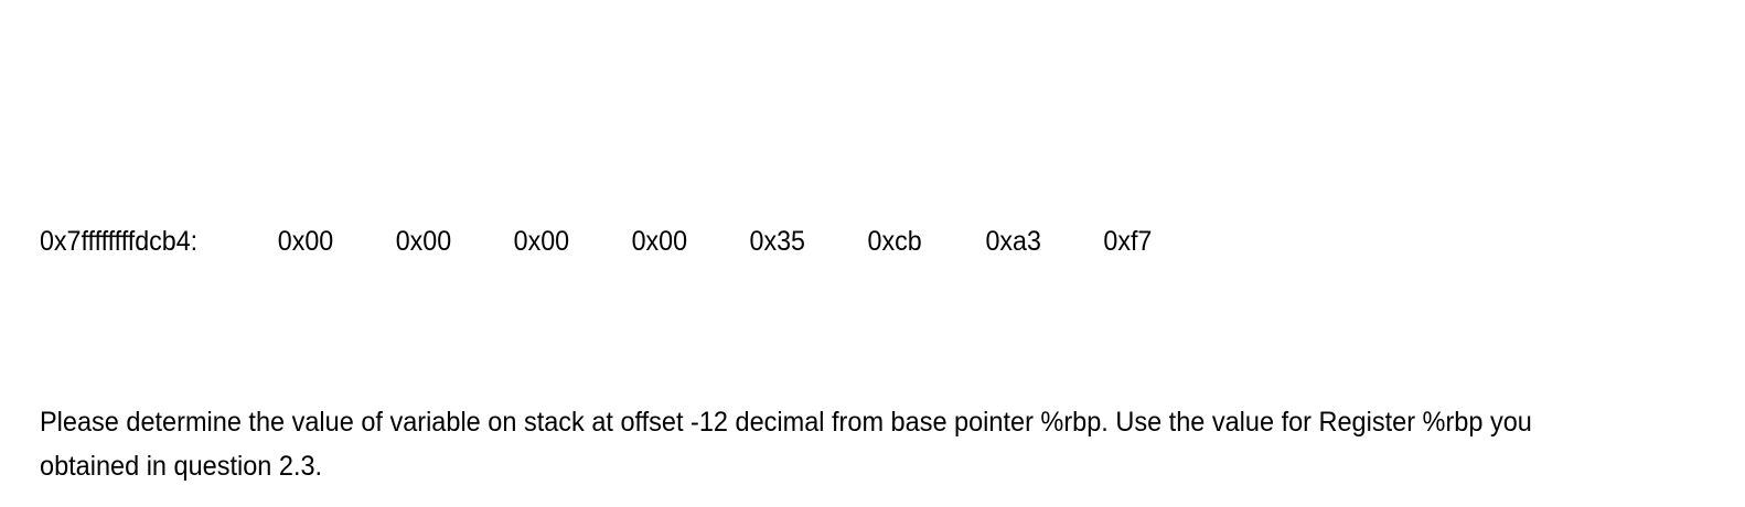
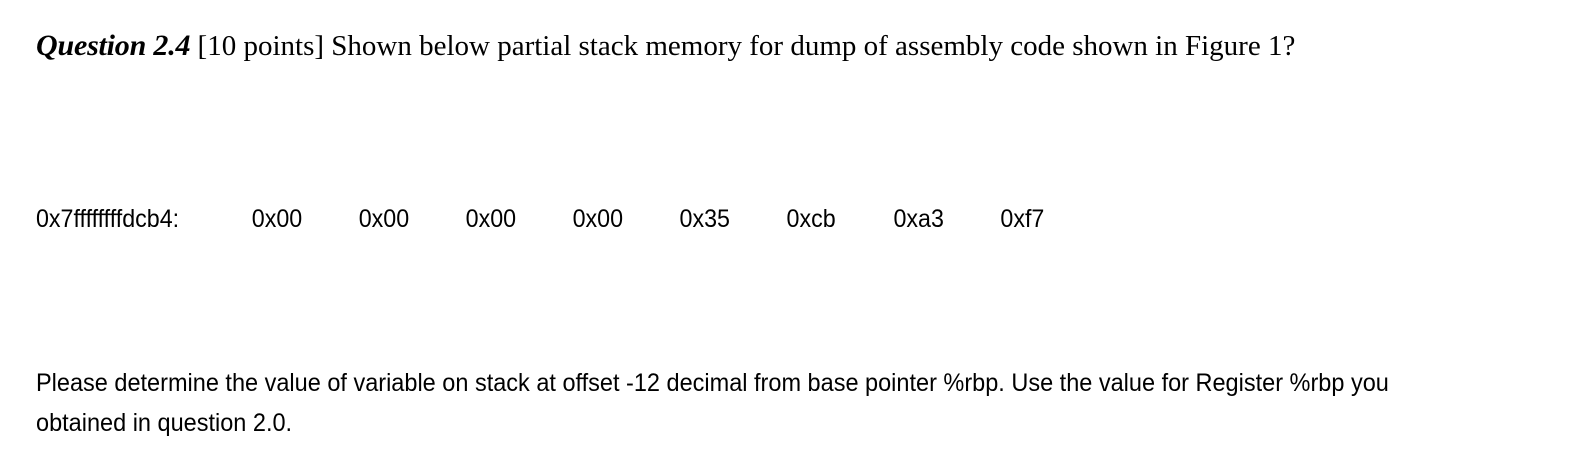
+ Question 2.4 [10 points] Shown below partial stack memory for dump of assembly code shown in Figure 1?
  0x7ffffffffdcb4:	0x00	0x00	0x00	0x00	0x35	0xcb	0xa3	0xf7
- Please determine the value of variable on stack at offset -12 decimal from base pointer %rbp. Use the value for Register %rbp you obtained in question 2.3.
+ Please determine the value of variable on stack at offset -12 decimal from base pointer %rbp. Use the value for Register %rbp you obtained in question 2.0.
